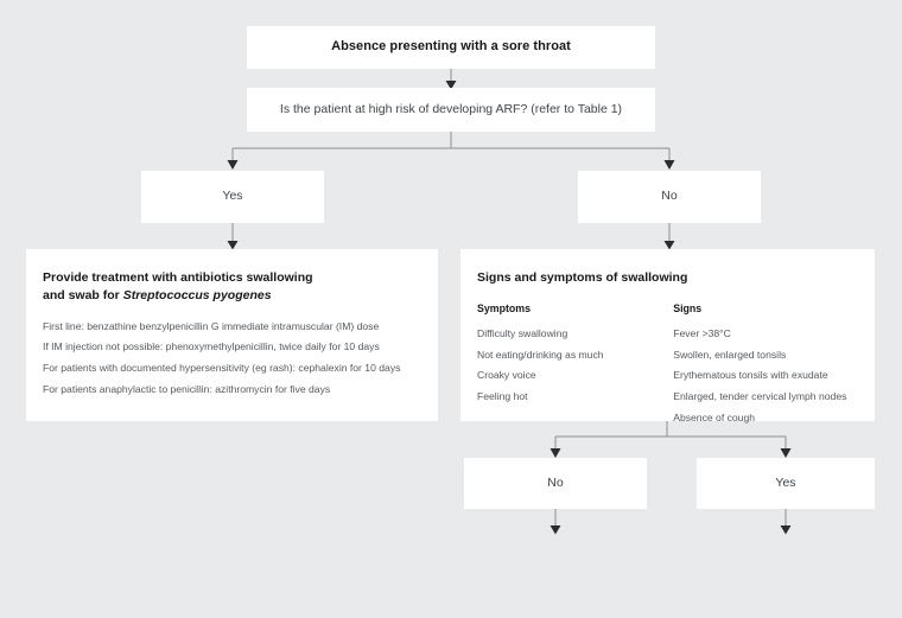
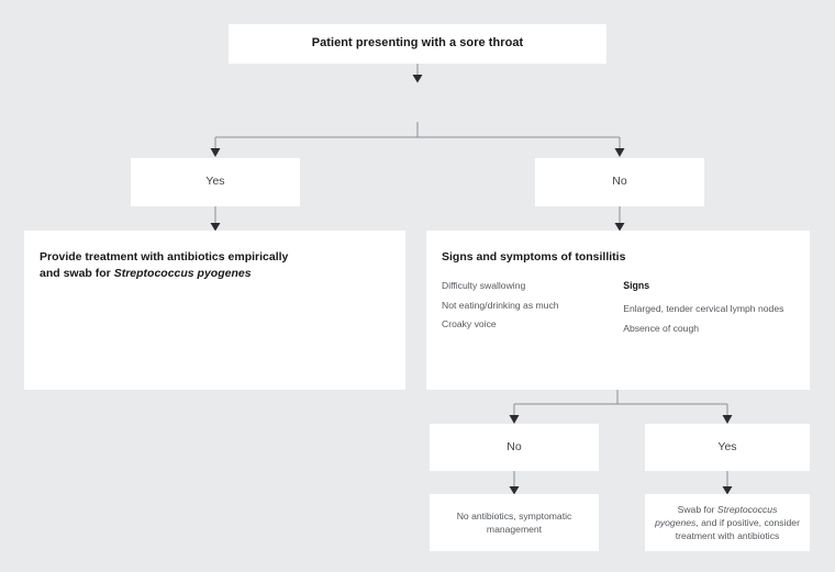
- Absence presenting with a sore throat
+ Patient presenting with a sore throat
- Is the patient at high risk of developing ARF? (refer to Table 1)
  Yes
  No
- Provide treatment with antibiotics swallowing
+ Provide treatment with antibiotics empirically
  and swab for Streptococcus pyogenes
- First line: benzathine benzylpenicillin G immediate intramuscular (IM) dose
- If IM injection not possible: phenoxymethylpenicillin, twice daily for 10 days
- For patients with documented hypersensitivity (eg rash): cephalexin for 10 days
- For patients anaphylactic to penicillin: azithromycin for five days
- Signs and symptoms of swallowing
+ Signs and symptoms of tonsillitis
- Symptoms
  Difficulty swallowing
  Not eating/drinking as much
  Croaky voice
- Feeling hot
  Signs
- Fever >38°C
- Swollen, enlarged tonsils
- Erythematous tonsils with exudate
  Enlarged, tender cervical lymph nodes
  Absence of cough
  No
  Yes
+ No antibiotics, symptomatic management
+ Swab for Streptococcus pyogenes, and if positive, consider treatment with antibiotics
